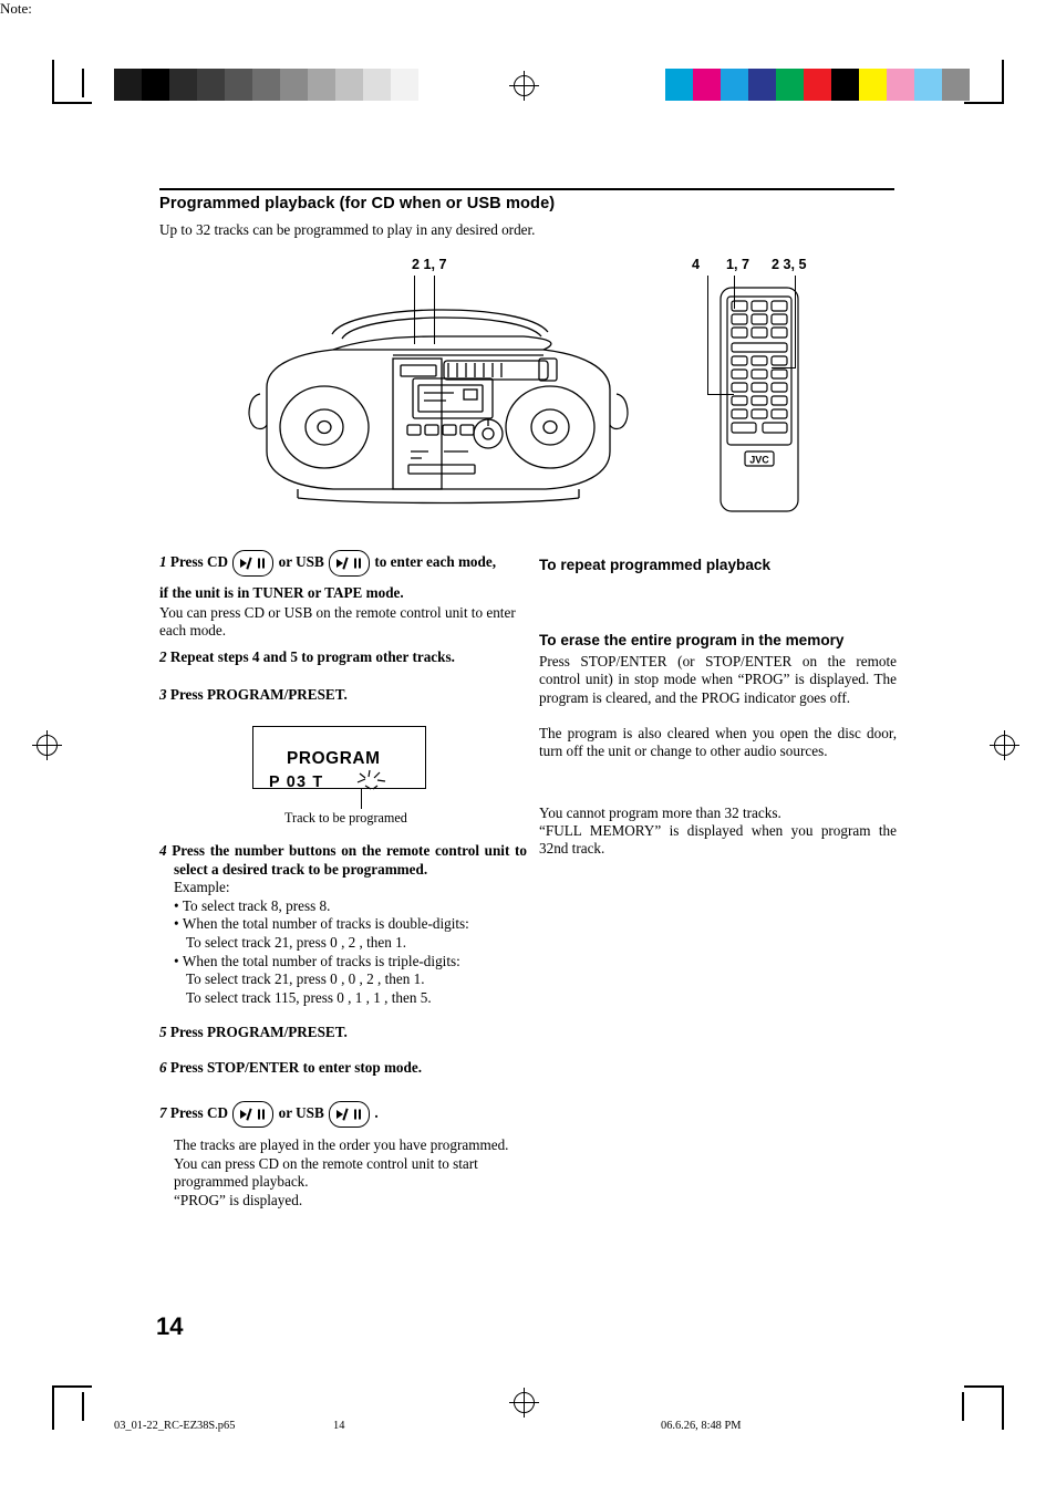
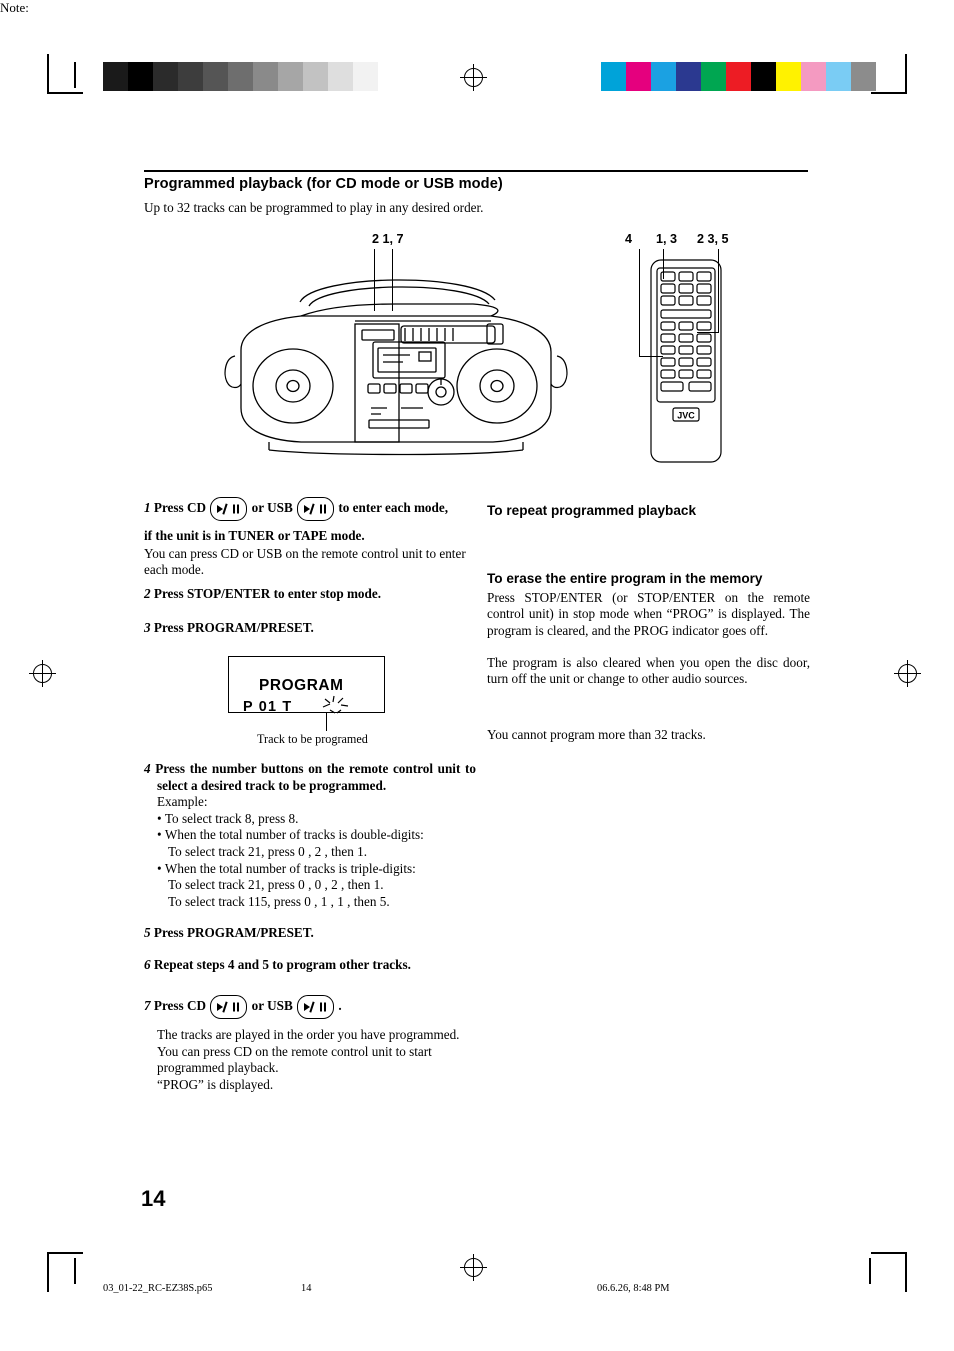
- Programmed playback (for CD when or USB mode)
+ Programmed playback (for CD mode or USB mode)
  Up to 32 tracks can be programmed to play in any desired order.
  2 1, 7
  4
- 1, 7
+ 1, 3
  2 3, 5
  JVC
  1 Press CD or USB to enter each mode,
  if the unit is in TUNER or TAPE mode.
  You can press CD or USB on the remote control unit to enter each mode.
- 2 Repeat steps 4 and 5 to program other tracks.
+ 2 Press STOP/ENTER to enter stop mode.
  3 Press PROGRAM/PRESET.
  PROGRAM
- P 03 T
+ P 01 T
  Track to be programed
  4 Press the number buttons on the remote control unit to select a desired track to be programmed.
  Example:
  • To select track 8, press 8.
  • When the total number of tracks is double-digits:
  To select track 21, press 0 , 2 , then 1.
  • When the total number of tracks is triple-digits:
  To select track 21, press 0 , 0 , 2 , then 1.
  To select track 115, press 0 , 1 , 1 , then 5.
  5 Press PROGRAM/PRESET.
- 6 Press STOP/ENTER to enter stop mode.
+ 6 Repeat steps 4 and 5 to program other tracks.
  7 Press CD or USB .
  The tracks are played in the order you have programmed.
  You can press CD on the remote control unit to start programmed playback.
  “PROG” is displayed.
  To repeat programmed playback
  To erase the entire program in the memory
  Press STOP/ENTER (or STOP/ENTER on the remote control unit) in stop mode when “PROG” is displayed. The program is cleared, and the PROG indicator goes off.
  The program is also cleared when you open the disc door, turn off the unit or change to other audio sources.
  Note:
  You cannot program more than 32 tracks.
- “FULL MEMORY” is displayed when you program the 32nd track.
  14
  03_01-22_RC-EZ38S.p65
  14
  06.6.26, 8:48 PM
